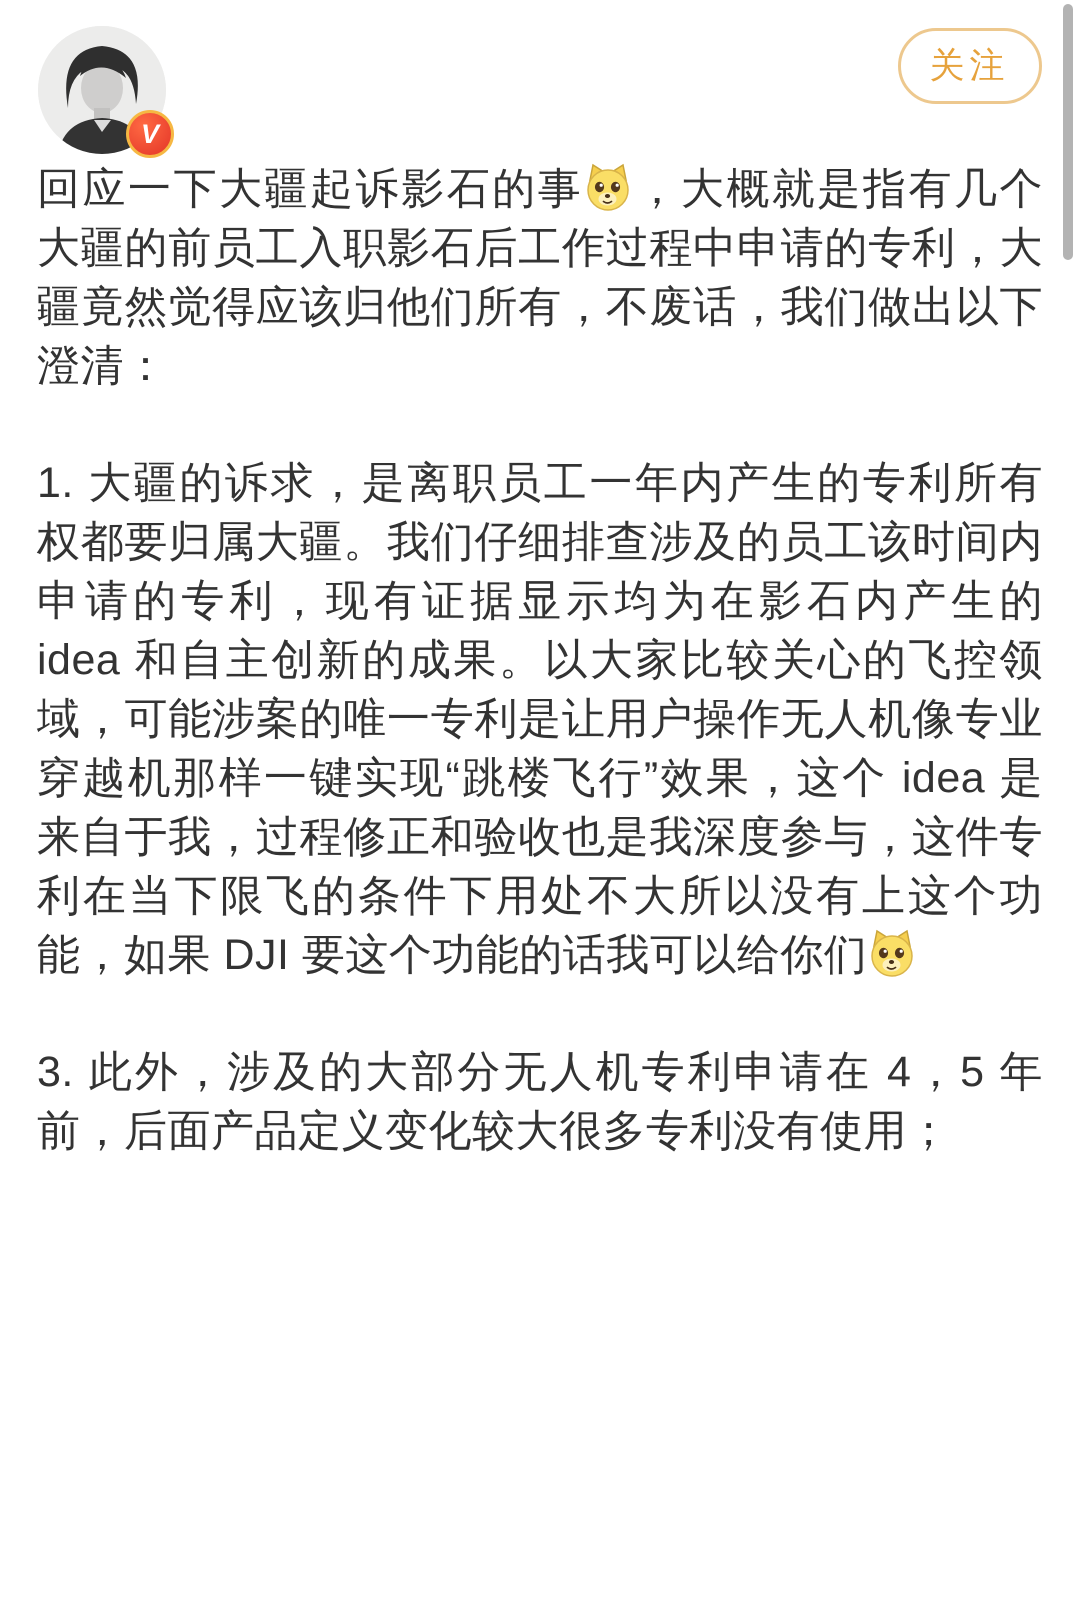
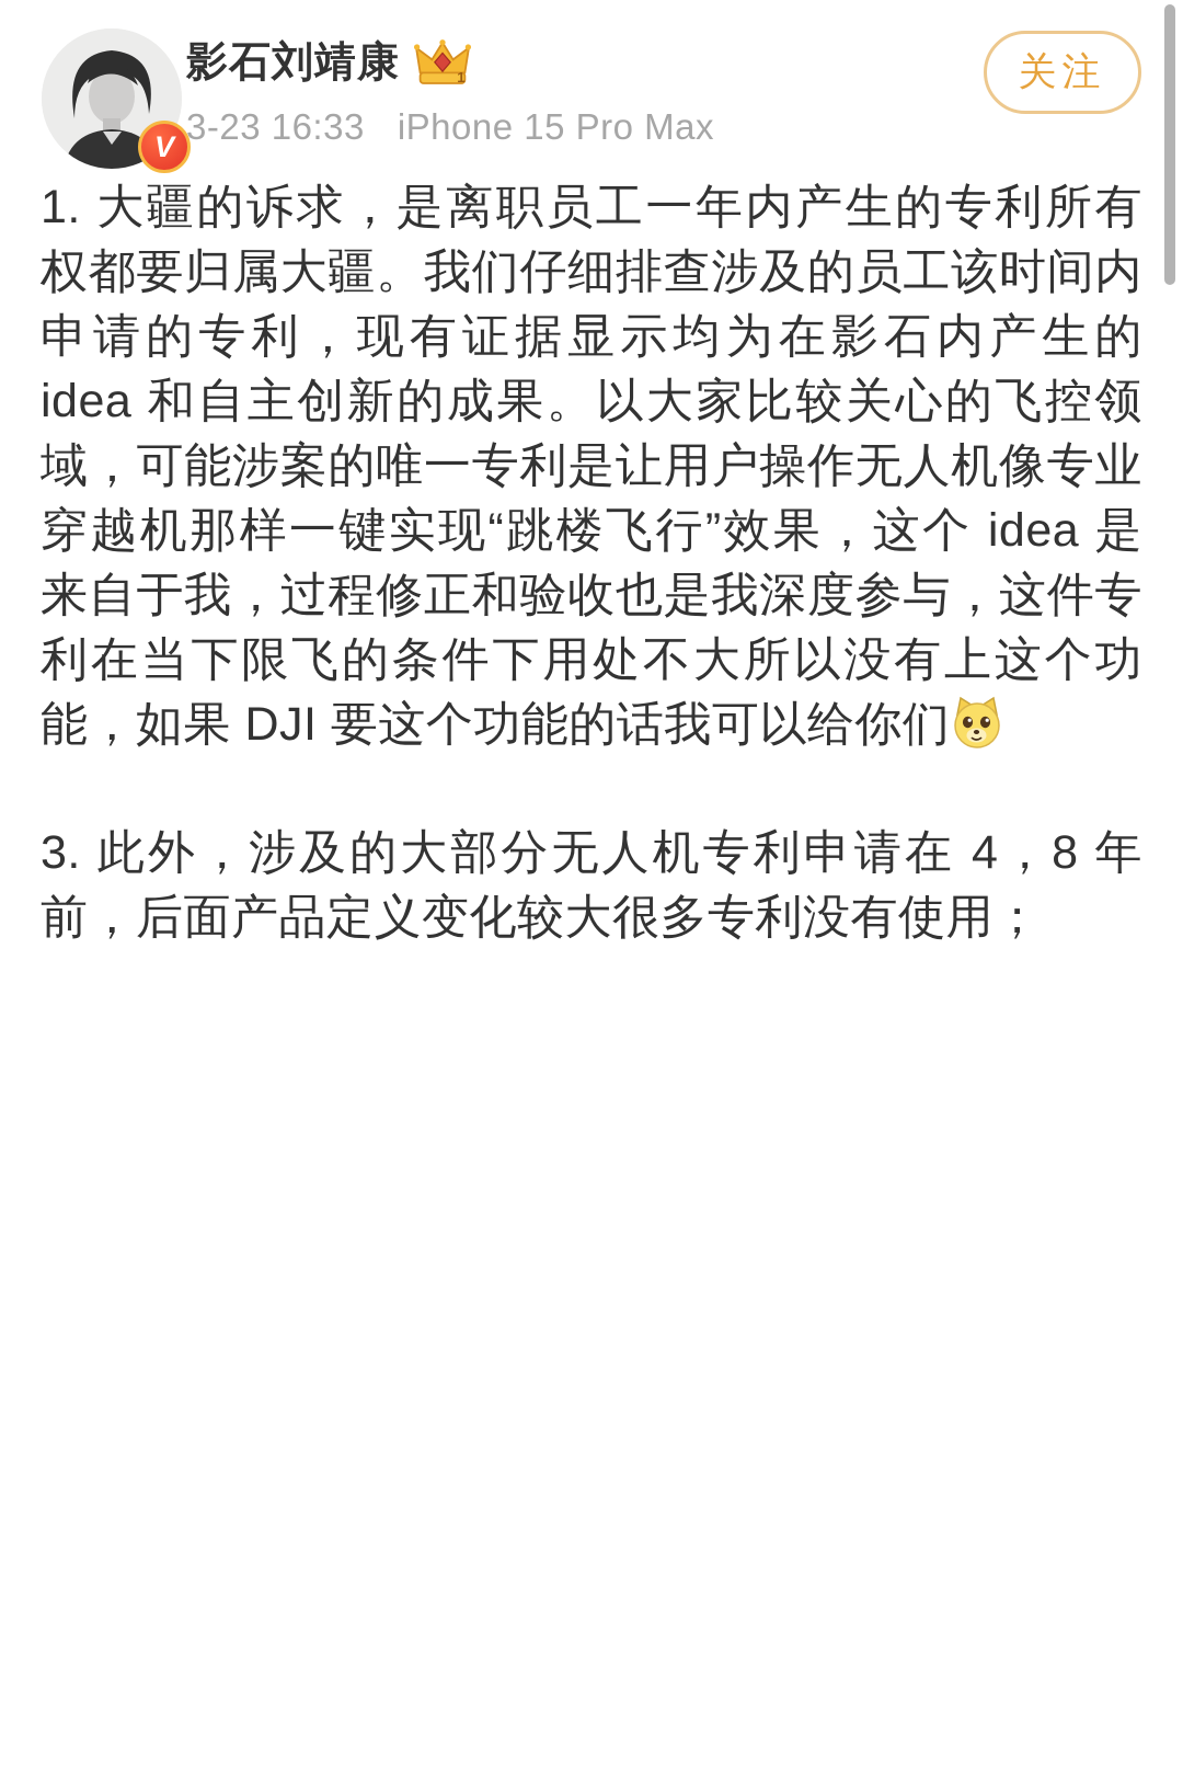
  V
+ 影石刘靖康
+ 1
+ 3-23 16:33
+ iPhone 15 Pro Max
  关注
- 回应一下大疆起诉影石的事 ，大概就是指有几个大疆的前员工入职影石后工作过程中申请的专利，大疆竟然觉得应该归他们所有，不废话，我们做出以下澄清：
  1. 大疆的诉求，是离职员工一年内产生的专利所有权都要归属大疆。我们仔细排查涉及的员工该时间内申请的专利，现有证据显示均为在影石内产生的 idea 和自主创新的成果。以大家比较关心的飞控领域，可能涉案的唯一专利是让用户操作无人机像专业穿越机那样一键实现“跳楼飞行”效果，这个 idea 是来自于我，过程修正和验收也是我深度参与，这件专利在当下限飞的条件下用处不大所以没有上这个功能，如果 DJI 要这个功能的话我可以给你们
- 3. 此外，涉及的大部分无人机专利申请在 4，5 年前，后面产品定义变化较大很多专利没有使用；
+ 3. 此外，涉及的大部分无人机专利申请在 4，8 年前，后面产品定义变化较大很多专利没有使用；
